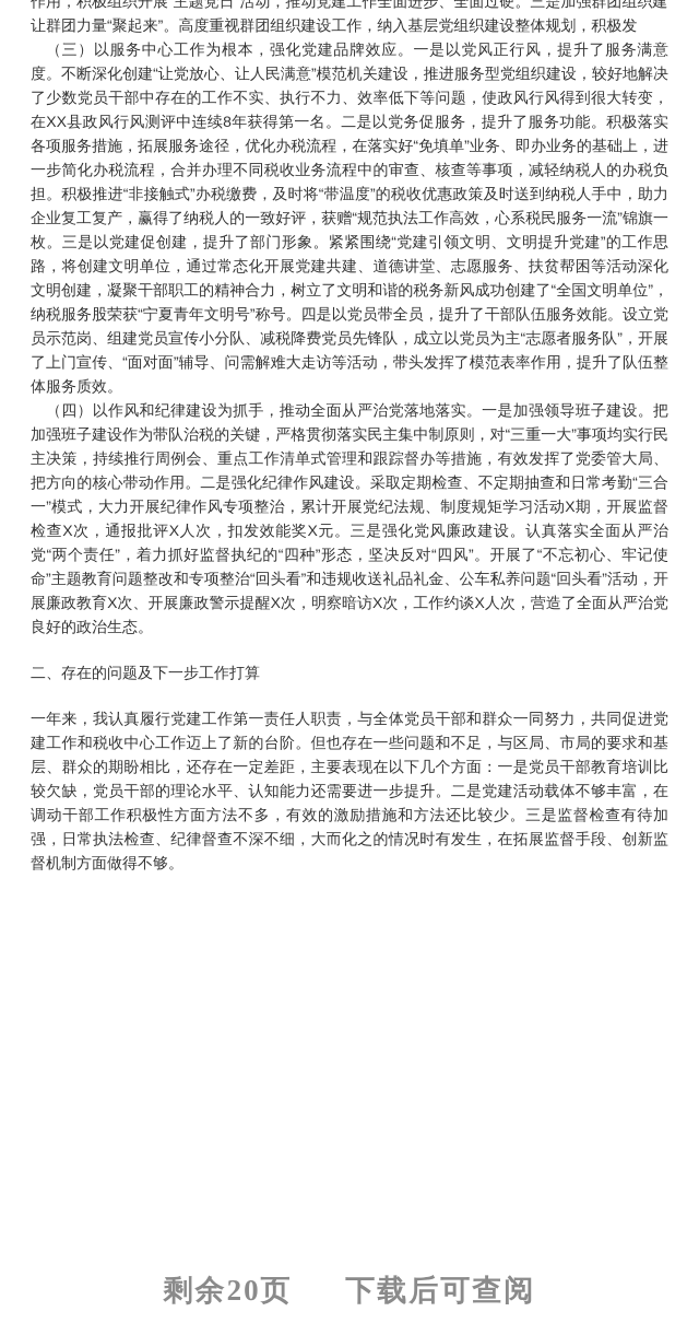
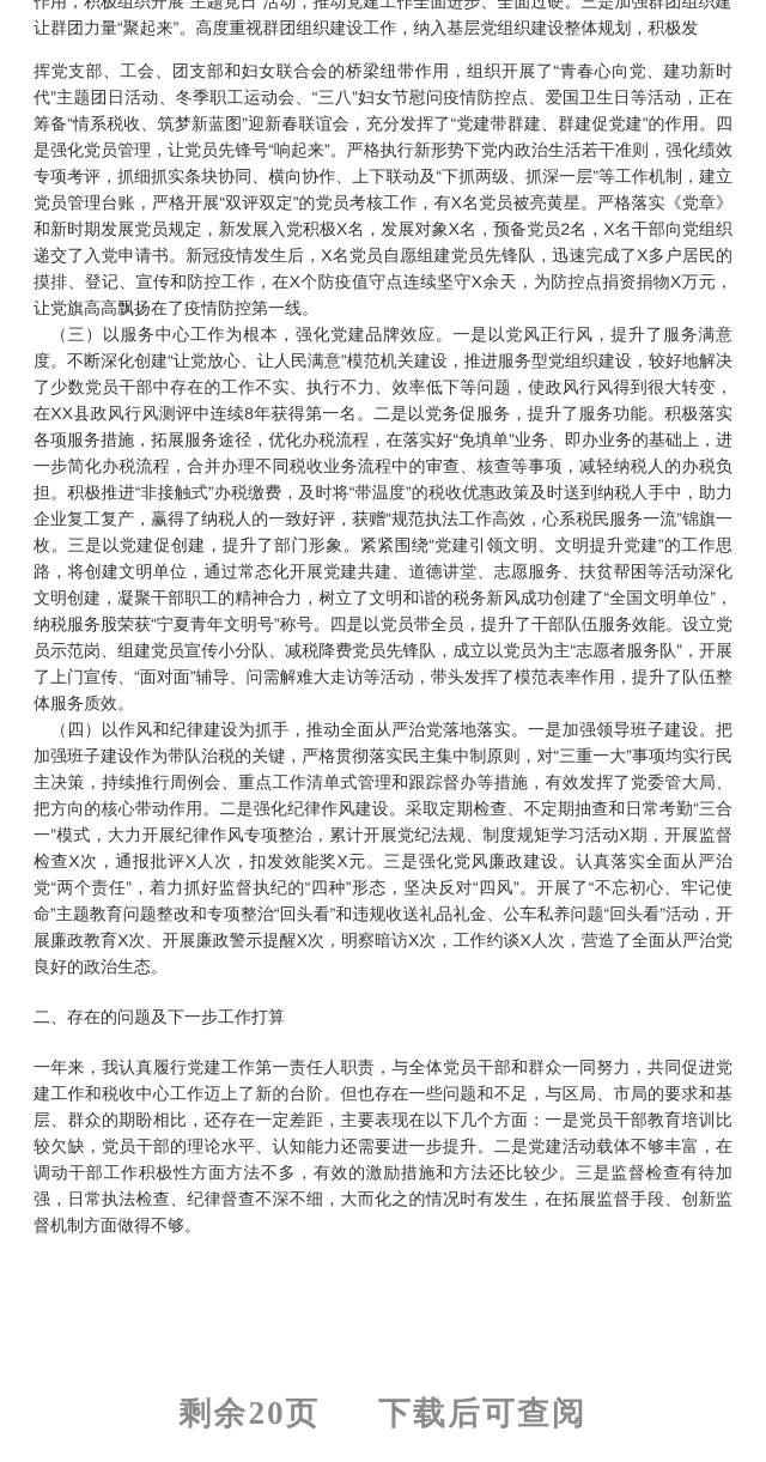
  作用，积极组织开展“主题党日”活动，推动党建工作全面进步、全面过硬。三是加强群团组织建
  让群团力量“聚起来”。高度重视群团组织建设工作，纳入基层党组织建设整体规划，积极发
+ 挥党支部、工会、团支部和妇女联合会的桥梁纽带作用，组织开展了“青春心向党、建功新时代”主题团日活动、冬季职工运动会、“三八”妇女节慰问疫情防控点、爱国卫生日等活动，正在筹备“情系税收、筑梦新蓝图”迎新春联谊会，充分发挥了“党建带群建、群建促党建”的作用。四是强化党员管理，让党员先锋号“响起来”。严格执行新形势下党内政治生活若干准则，强化绩效专项考评，抓细抓实条块协同、横向协作、上下联动及“下抓两级、抓深一层”等工作机制，建立党员管理台账，严格开展“双评双定”的党员考核工作，有X名党员被亮黄星。严格落实《党章》和新时期发展党员规定，新发展入党积极X名，发展对象X名，预备党员2名，X名干部向党组织递交了入党申请书。新冠疫情发生后，X名党员自愿组建党员先锋队，迅速完成了X多户居民的摸排、登记、宣传和防控工作，在X个防疫值守点连续坚守X余天，为防控点捐资捐物X万元，让党旗高高飘扬在了疫情防控第一线。
  （三）以服务中心工作为根本，强化党建品牌效应。一是以党风正行风，提升了服务满意度。不断深化创建“让党放心、让人民满意”模范机关建设，推进服务型党组织建设，较好地解决了少数党员干部中存在的工作不实、执行不力、效率低下等问题，使政风行风得到很大转变，在XX县政风行风测评中连续8年获得第一名。二是以党务促服务，提升了服务功能。积极落实各项服务措施，拓展服务途径，优化办税流程，在落实好“免填单”业务、即办业务的基础上，进一步简化办税流程，合并办理不同税收业务流程中的审查、核查等事项，减轻纳税人的办税负担。积极推进“非接触式”办税缴费，及时将“带温度”的税收优惠政策及时送到纳税人手中，助力企业复工复产，赢得了纳税人的一致好评，获赠“规范执法工作高效，心系税民服务一流”锦旗一枚。三是以党建促创建，提升了部门形象。紧紧围绕“党建引领文明、文明提升党建”的工作思路，将创建文明单位，通过常态化开展党建共建、道德讲堂、志愿服务、扶贫帮困等活动深化文明创建，凝聚干部职工的精神合力，树立了文明和谐的税务新风成功创建了“全国文明单位”，纳税服务股荣获“宁夏青年文明号”称号。四是以党员带全员，提升了干部队伍服务效能。设立党员示范岗、组建党员宣传小分队、减税降费党员先锋队，成立以党员为主“志愿者服务队”，开展了上门宣传、“面对面”辅导、问需解难大走访等活动，带头发挥了模范表率作用，提升了队伍整体服务质效。
  （四）以作风和纪律建设为抓手，推动全面从严治党落地落实。一是加强领导班子建设。把加强班子建设作为带队治税的关键，严格贯彻落实民主集中制原则，对“三重一大”事项均实行民主决策，持续推行周例会、重点工作清单式管理和跟踪督办等措施，有效发挥了党委管大局、把方向的核心带动作用。二是强化纪律作风建设。采取定期检查、不定期抽查和日常考勤“三合一”模式，大力开展纪律作风专项整治，累计开展党纪法规、制度规矩学习活动X期，开展监督检查X次，通报批评X人次，扣发效能奖X元。三是强化党风廉政建设。认真落实全面从严治党“两个责任”，着力抓好监督执纪的“四种”形态，坚决反对“四风”。开展了“不忘初心、牢记使命”主题教育问题整改和专项整治“回头看”和违规收送礼品礼金、公车私养问题“回头看”活动，开展廉政教育X次、开展廉政警示提醒X次，明察暗访X次，工作约谈X人次，营造了全面从严治党良好的政治生态。
  二、存在的问题及下一步工作打算
  一年来，我认真履行党建工作第一责任人职责，与全体党员干部和群众一同努力，共同促进党建工作和税收中心工作迈上了新的台阶。但也存在一些问题和不足，与区局、市局的要求和基层、群众的期盼相比，还存在一定差距，主要表现在以下几个方面：一是党员干部教育培训比较欠缺，党员干部的理论水平、认知能力还需要进一步提升。二是党建活动载体不够丰富，在调动干部工作积极性方面方法不多，有效的激励措施和方法还比较少。三是监督检查有待加强，日常执法检查、纪律督查不深不细，大而化之的情况时有发生，在拓展监督手段、创新监督机制方面做得不够。
  剩余20页 下载后可查阅
